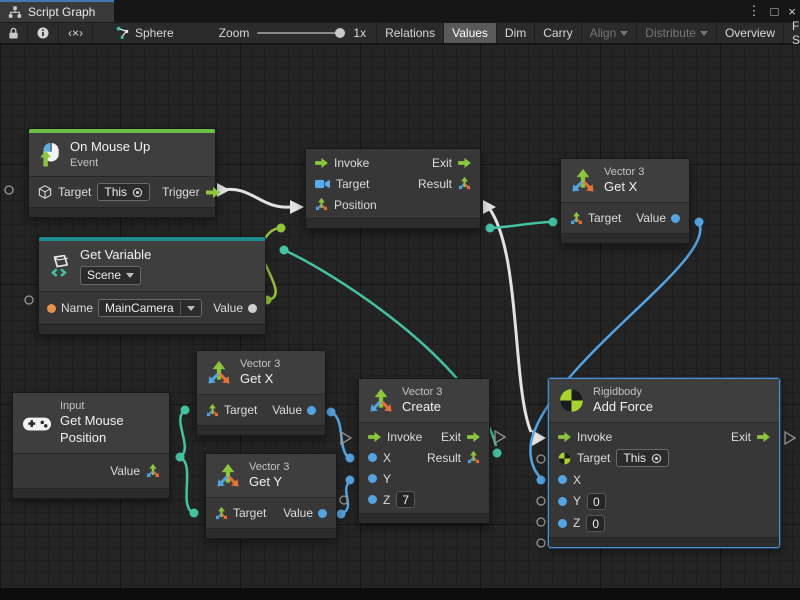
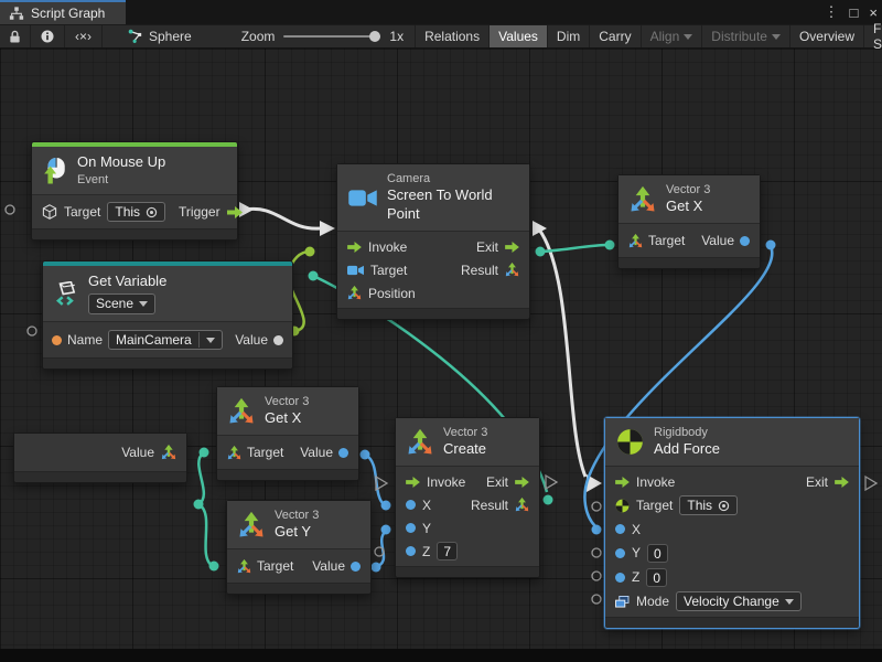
  Script Graph
  ⋮
  □
  ×
  ‹×›
  Sphere
  Zoom
  1x
  Relations
  Values
  Dim
  Carry
  Align
  Distribute
  Overview
  On Mouse Up
  Event
  Target
  This
  Trigger
  Get Variable
  Scene
  Name
  MainCamera
  Value
+ Camera
+ Screen To World Point
  Invoke
  Exit
  Target
  Result
  Position
  Vector 3
  Get X
  Target
  Value
  Vector 3
  Get X
  Target
  Value
  Vector 3
  Get Y
  Target
  Value
  Vector 3
  Create
  Invoke
  Exit
  X
  Result
  Y
  Z
  7
- Input
- Get Mouse Position
  Value
  Rigidbody
  Add Force
  Invoke
  Exit
  Target
  This
  X
  Y
  0
  Z
  0
+ Mode
+ Velocity Change
